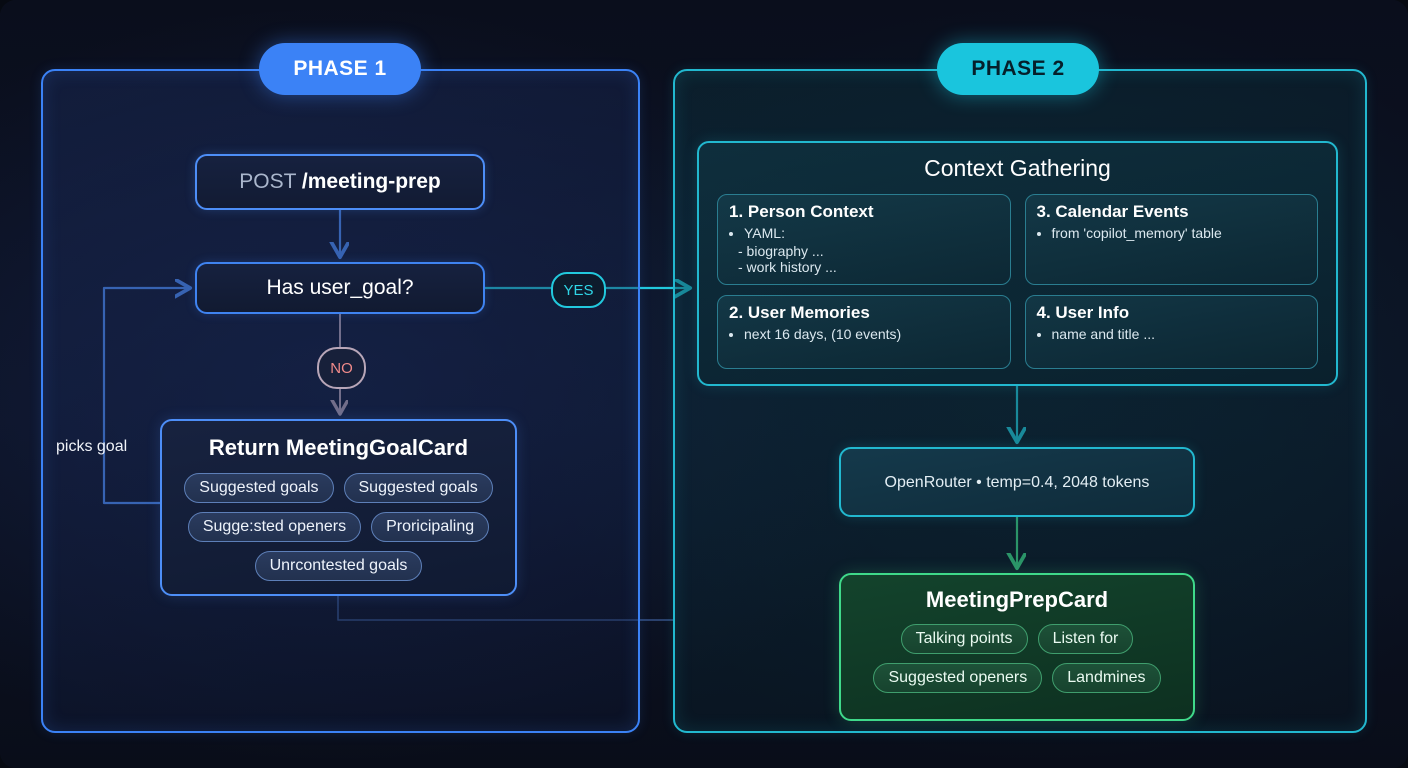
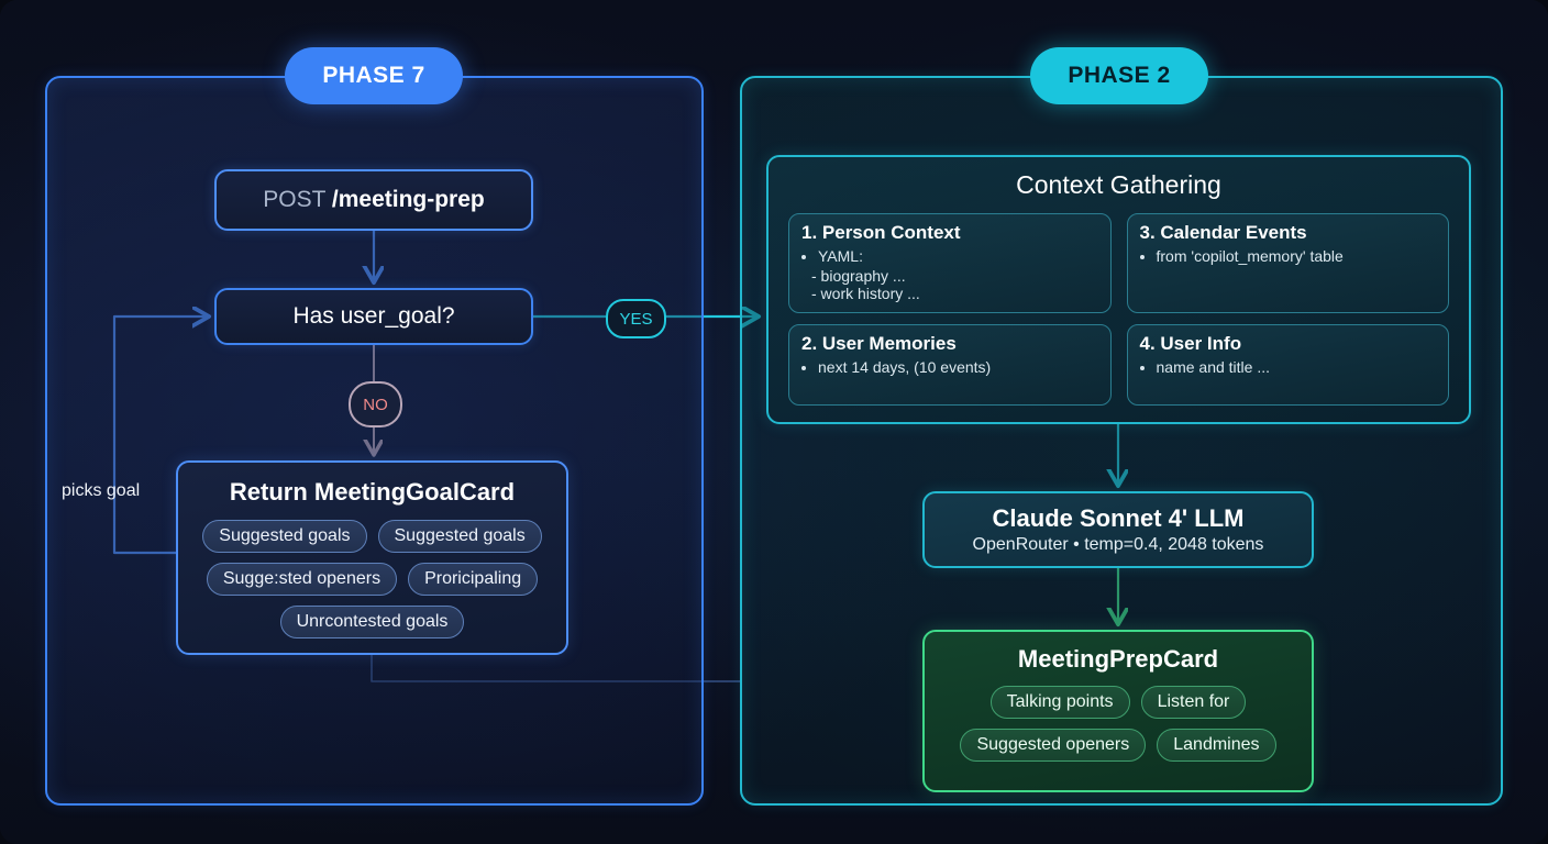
- PHASE 1
+ PHASE 7
  POST /meeting-prep
  Has user_goal?
  YES
  NO
  picks goal
  Return MeetingGoalCard
  Suggested goals
  Suggested goals
  Sugge:sted openers
  Proricipaling
  Unrcontested goals
  PHASE 2
  Context Gathering
  1. Person Context
  YAML:
  - biography ...
  - work history ...
  3. Calendar Events
  from 'copilot_memory' table
  2. User Memories
- next 16 days, (10 events)
+ next 14 days, (10 events)
  4. User Info
  name and title ...
+ Claude Sonnet 4' LLM
  OpenRouter • temp=0.4, 2048 tokens
  MeetingPrepCard
  Talking points
  Listen for
  Suggested openers
  Landmines
